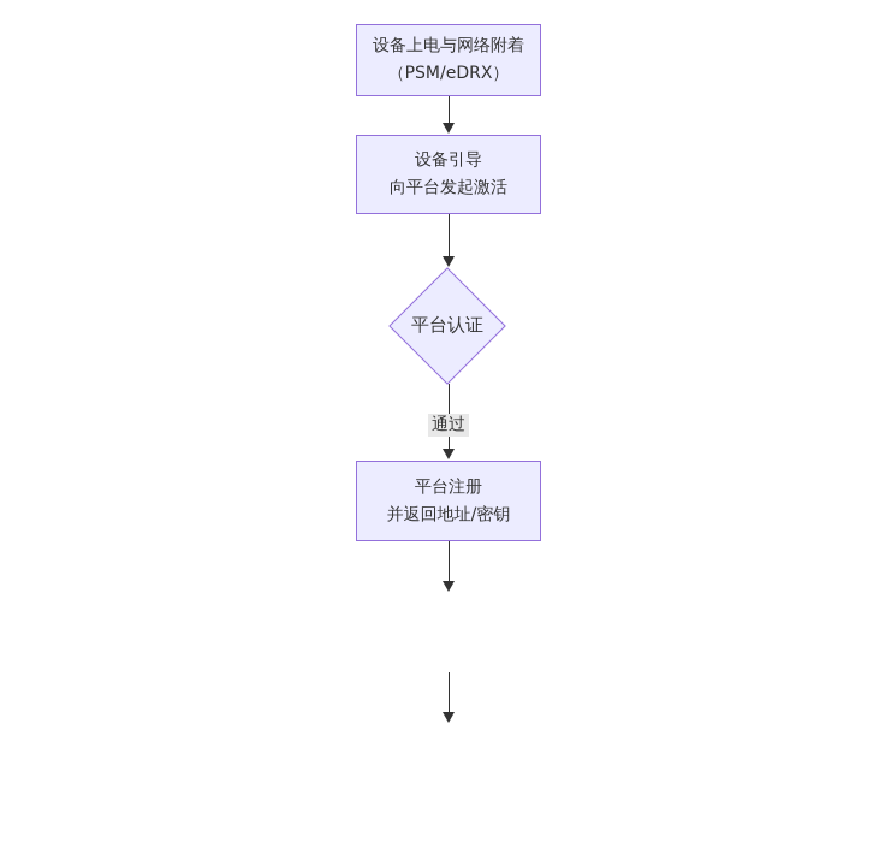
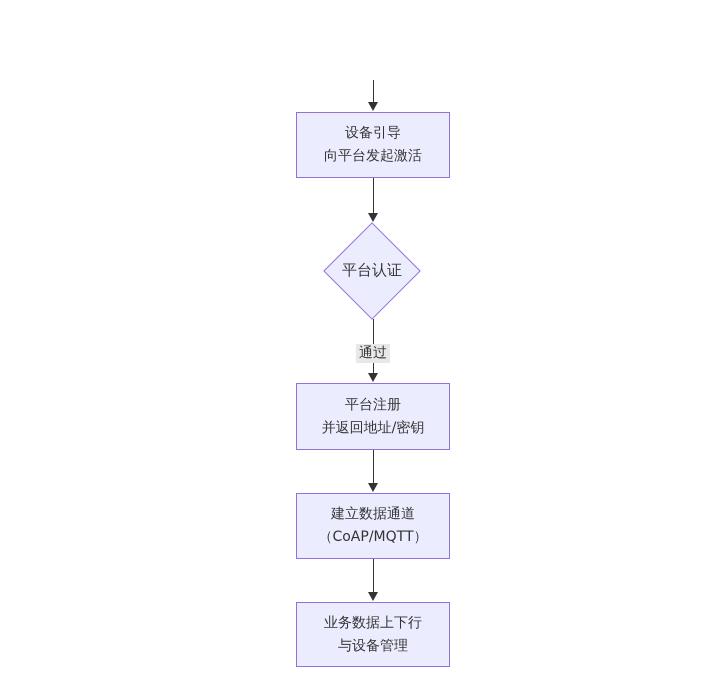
- 设备上电与网络附着
- （PSM/eDRX）
  设备引导
  向平台发起激活
  平台认证
  通过
  平台注册
  并返回地址/密钥
+ 建立数据通道
+ （CoAP/MQTT）
+ 业务数据上下行
+ 与设备管理
